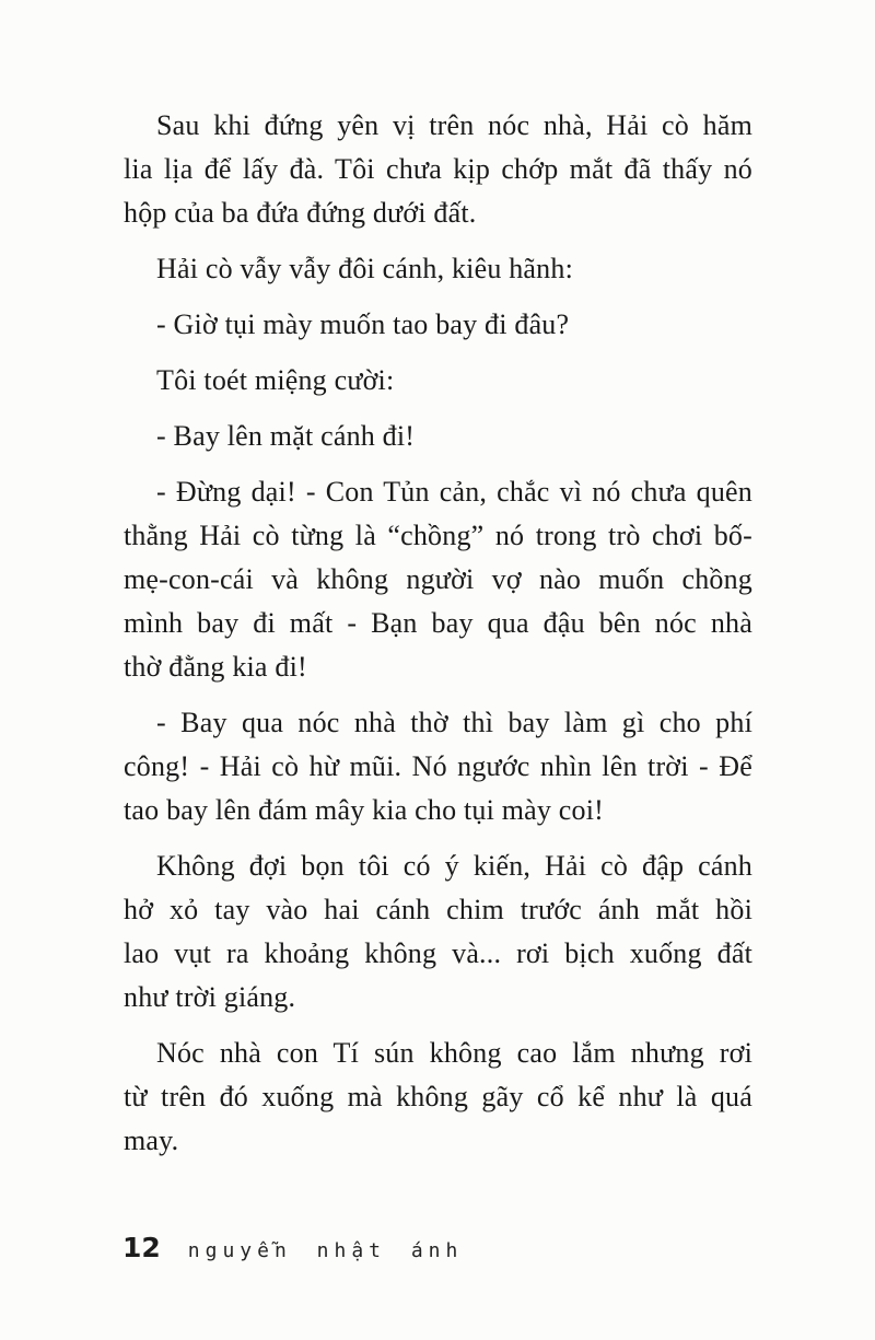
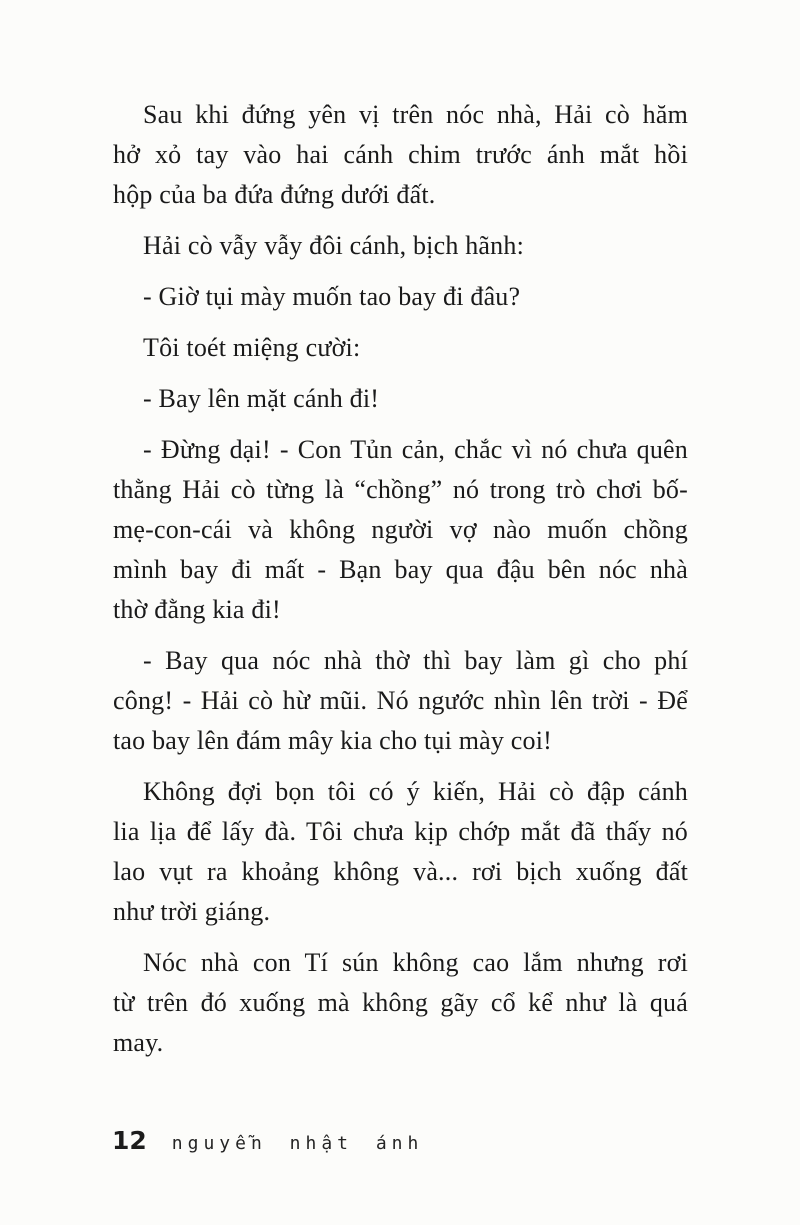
  Sau khi đứng yên vị trên nóc nhà, Hải cò hăm
- lia lịa để lấy đà. Tôi chưa kịp chớp mắt đã thấy nó
+ hở xỏ tay vào hai cánh chim trước ánh mắt hồi
  hộp của ba đứa đứng dưới đất.
- Hải cò vẫy vẫy đôi cánh, kiêu hãnh:
+ Hải cò vẫy vẫy đôi cánh, bịch hãnh:
  - Giờ tụi mày muốn tao bay đi đâu?
  Tôi toét miệng cười:
  - Bay lên mặt cánh đi!
  - Đừng dại! - Con Tủn cản, chắc vì nó chưa quên
  thằng Hải cò từng là “chồng” nó trong trò chơi bố-
  mẹ-con-cái và không người vợ nào muốn chồng
  mình bay đi mất - Bạn bay qua đậu bên nóc nhà
  thờ đằng kia đi!
  - Bay qua nóc nhà thờ thì bay làm gì cho phí
  công! - Hải cò hừ mũi. Nó ngước nhìn lên trời - Để
  tao bay lên đám mây kia cho tụi mày coi!
  Không đợi bọn tôi có ý kiến, Hải cò đập cánh
- hở xỏ tay vào hai cánh chim trước ánh mắt hồi
+ lia lịa để lấy đà. Tôi chưa kịp chớp mắt đã thấy nó
  lao vụt ra khoảng không và... rơi bịch xuống đất
  như trời giáng.
  Nóc nhà con Tí sún không cao lắm nhưng rơi
  từ trên đó xuống mà không gãy cổ kể như là quá
  may.
  12
  nguyễn nhật ánh
